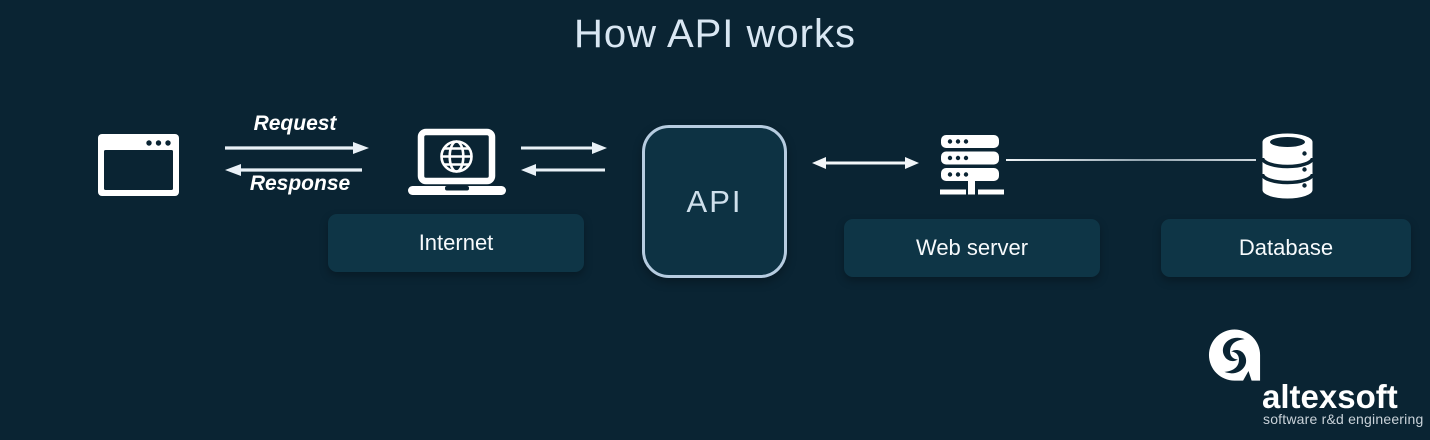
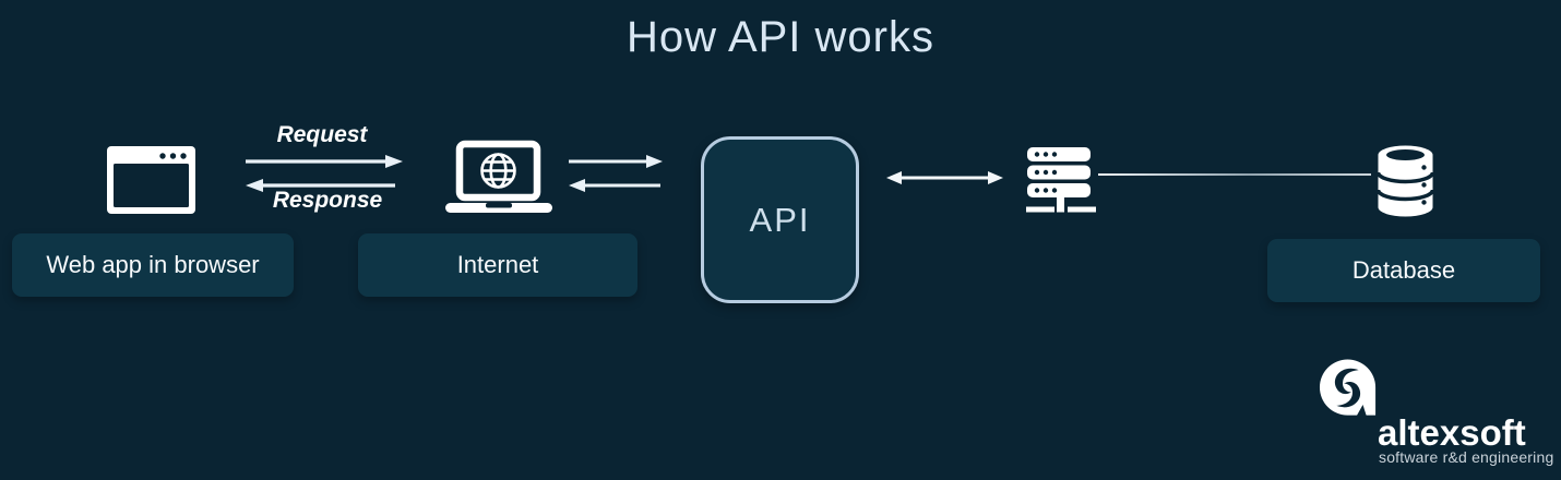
  How API works
+ Web app in browser
  Request
  Response
  Internet
  API
- Web server
  Database
  altexsoft
  software r&d engineering
